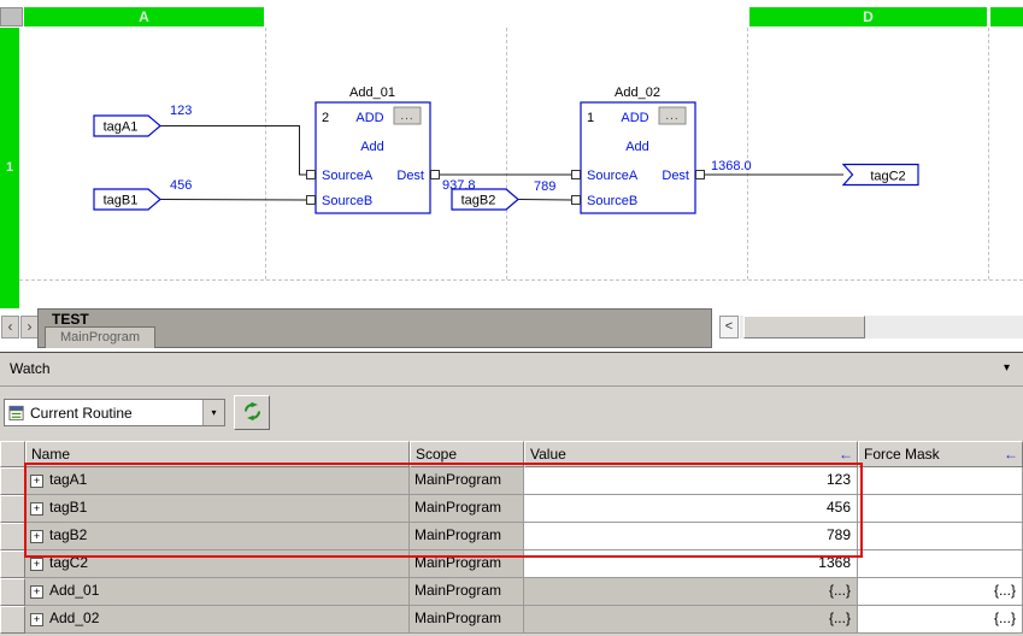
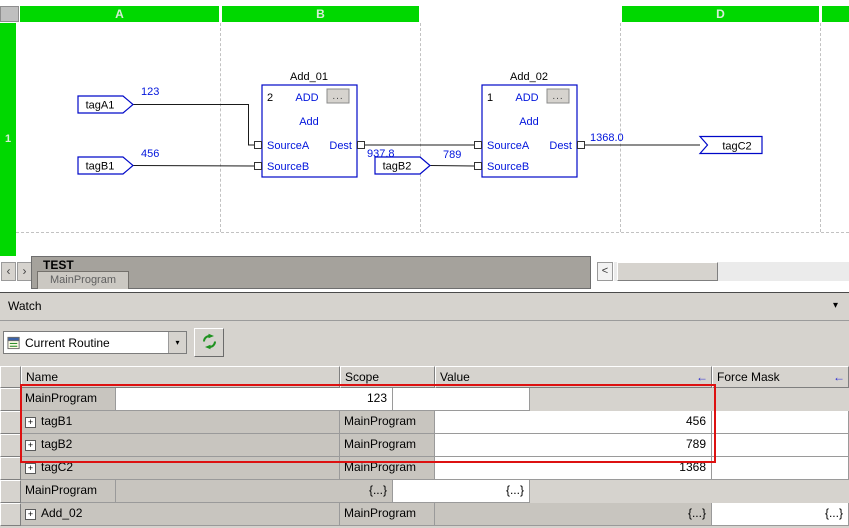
  A
+ B
  D
  1
  tagA1
  tagB1
  tagB2
  tagC2
  123
  456
  789
  937.8
  1368.0
  Add_01
  2
  ADD
  ...
  Add
  SourceA
  Dest
  SourceB
  Add_02
  1
  ADD
  ...
  Add
  SourceA
  Dest
  SourceB
  ‹
  ›
  TEST
  MainProgram
  <
  Watch
  ▾
  Current Routine
  ▾
  Name
  Scope
  Value
  ←
  Force Mask
  ←
- + tagA1
  MainProgram
  123
  + tagB1
  MainProgram
  456
  + tagB2
  MainProgram
  789
  + tagC2
  MainProgram
  1368
- + Add_01
  MainProgram
  {...}
  {...}
  + Add_02
  MainProgram
  {...}
  {...}
